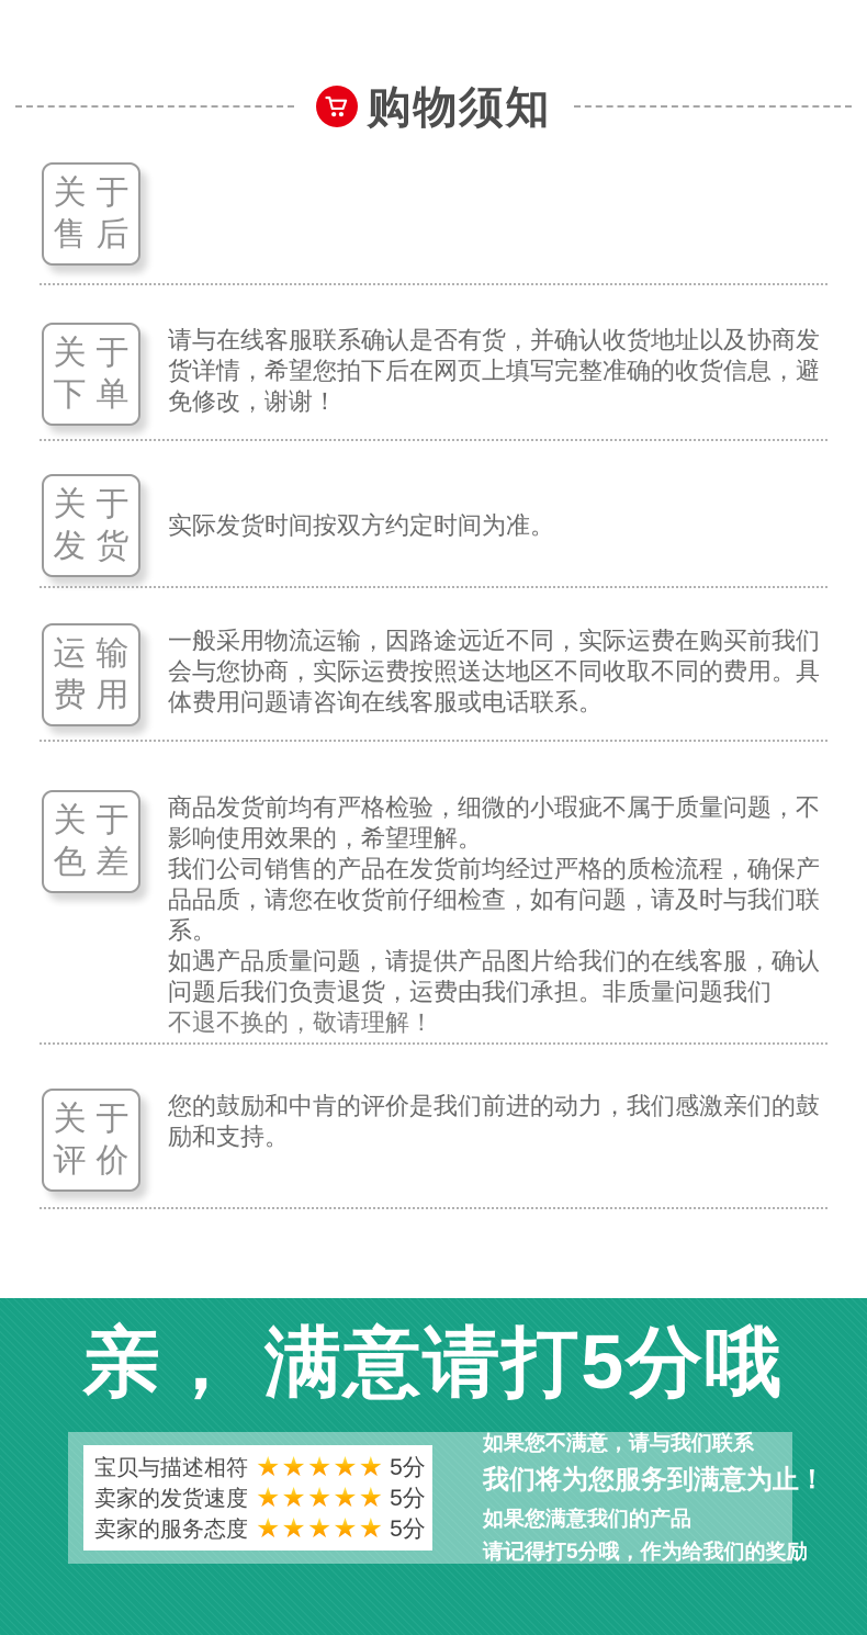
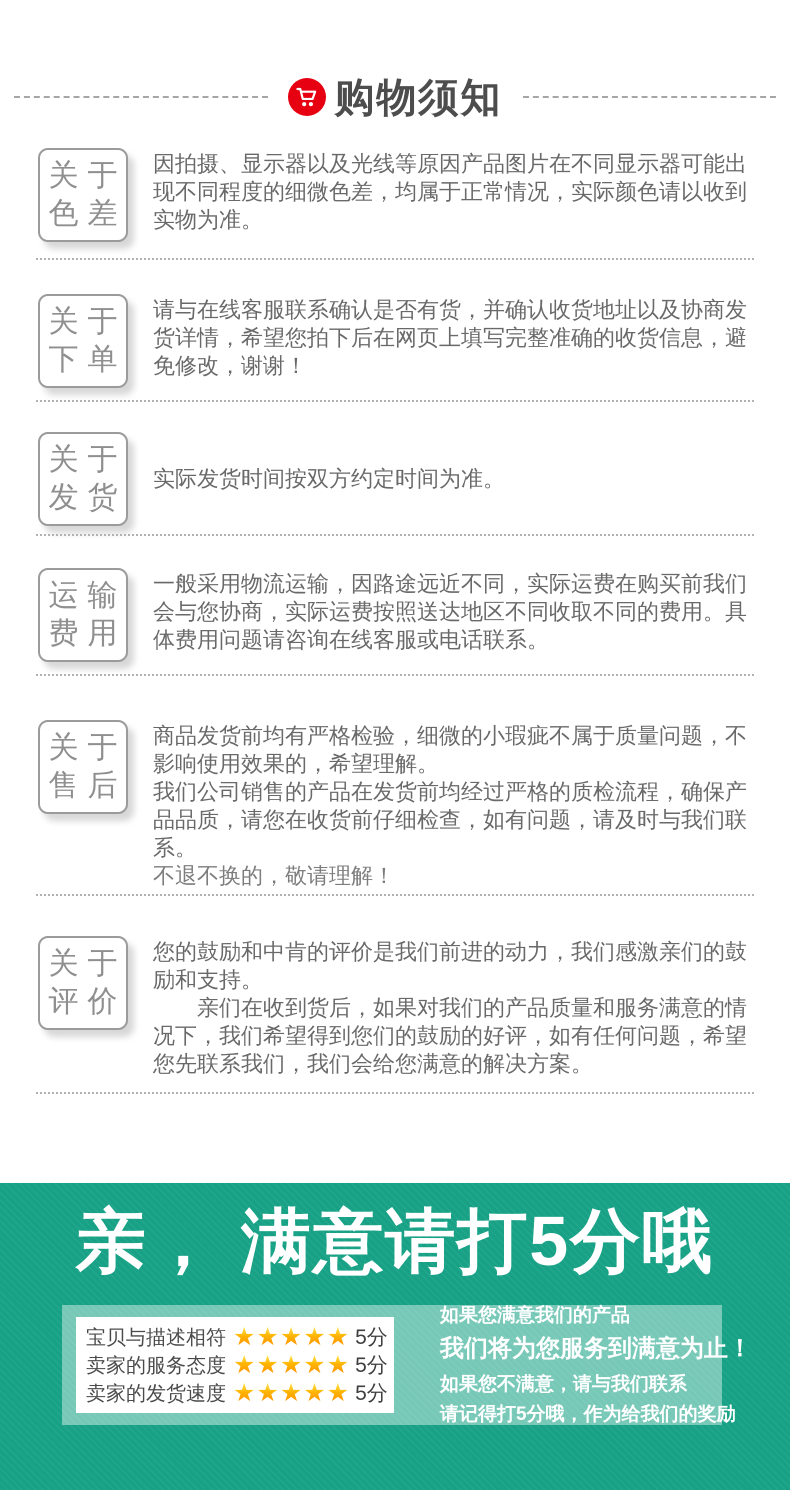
  购物须知
  关于
- 售后
+ 色差
+ 因拍摄、显示器以及光线等原因产品图片在不同显示器可能出现不同程度的细微色差，均属于正常情况，实际颜色请以收到实物为准。
  关于
  下单
  请与在线客服联系确认是否有货，并确认收货地址以及协商发货详情，希望您拍下后在网页上填写完整准确的收货信息，避免修改，谢谢！
  关于
  发货
  实际发货时间按双方约定时间为准。
  运输
  费用
  一般采用物流运输，因路途远近不同，实际运费在购买前我们会与您协商，实际运费按照送达地区不同收取不同的费用。具体费用问题请咨询在线客服或电话联系。
  关于
- 色差
+ 售后
  商品发货前均有严格检验，细微的小瑕疵不属于质量问题，不影响使用效果的，希望理解。
  我们公司销售的产品在发货前均经过严格的质检流程，确保产品品质，请您在收货前仔细检查，如有问题，请及时与我们联系。
- 如遇产品质量问题，请提供产品图片给我们的在线客服，确认问题后我们负责退货，运费由我们承担。非质量问题我们
  不退不换的，敬请理解！
  关于
  评价
  您的鼓励和中肯的评价是我们前进的动力，我们感激亲们的鼓励和支持。
+ 亲们在收到货后，如果对我们的产品质量和服务满意的情况下，我们希望得到您们的鼓励的好评，如有任何问题，希望您先联系我们，我们会给您满意的解决方案。
  亲， 满意请打5分哦
  宝贝与描述相符
  ★★★★★
  5分
- 卖家的发货速度
+ 卖家的服务态度
  ★★★★★
  5分
- 卖家的服务态度
+ 卖家的发货速度
  ★★★★★
  5分
- 如果您不满意，请与我们联系
+ 如果您满意我们的产品
  我们将为您服务到满意为止！
- 如果您满意我们的产品
+ 如果您不满意，请与我们联系
  请记得打5分哦，作为给我们的奖励
